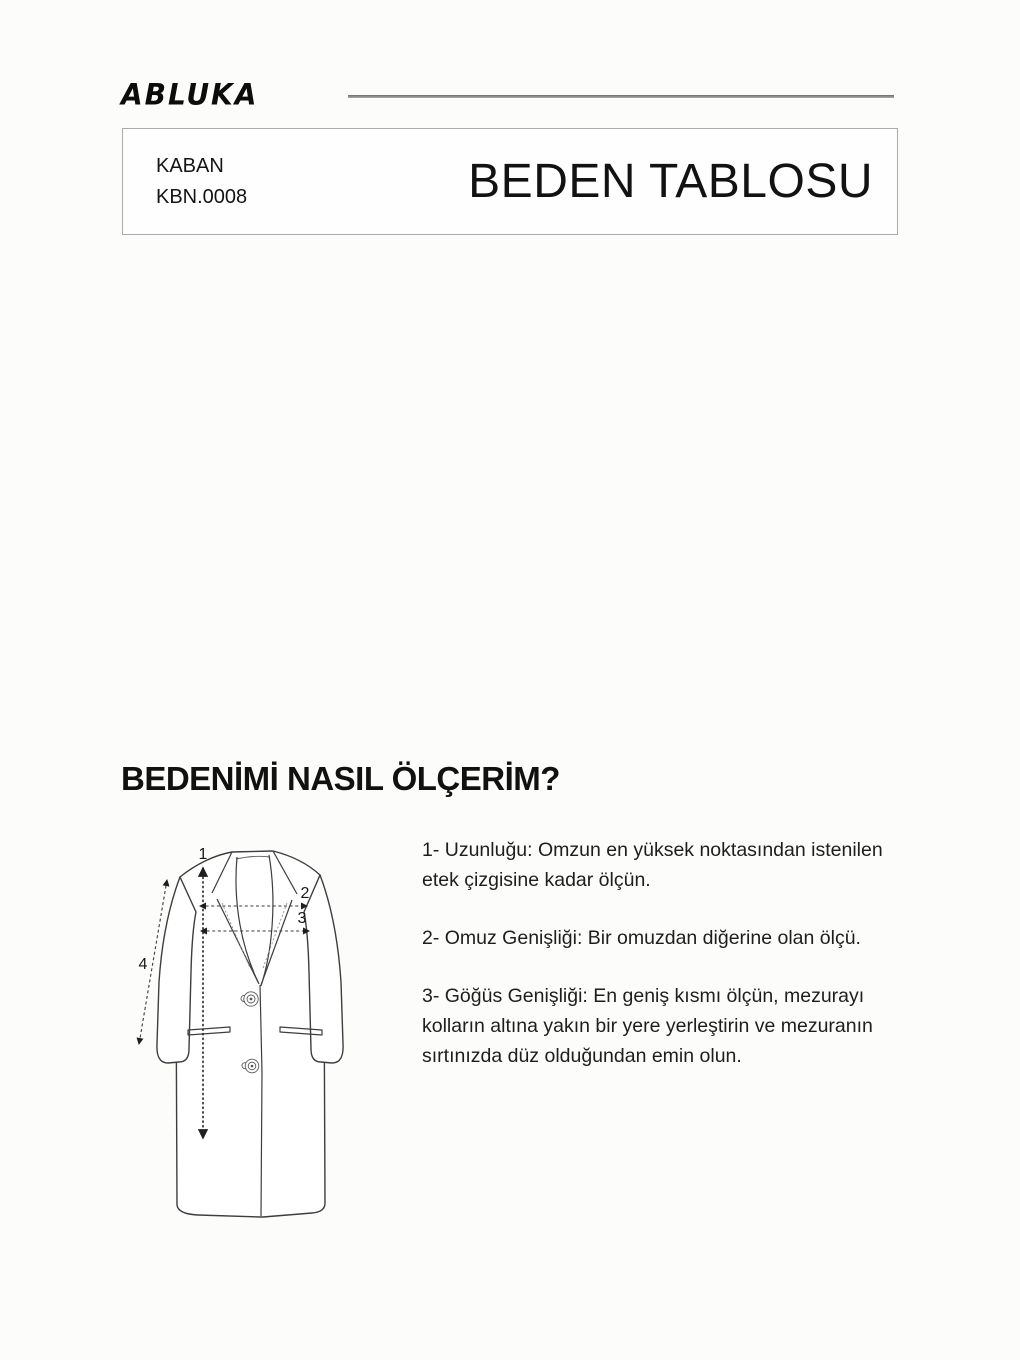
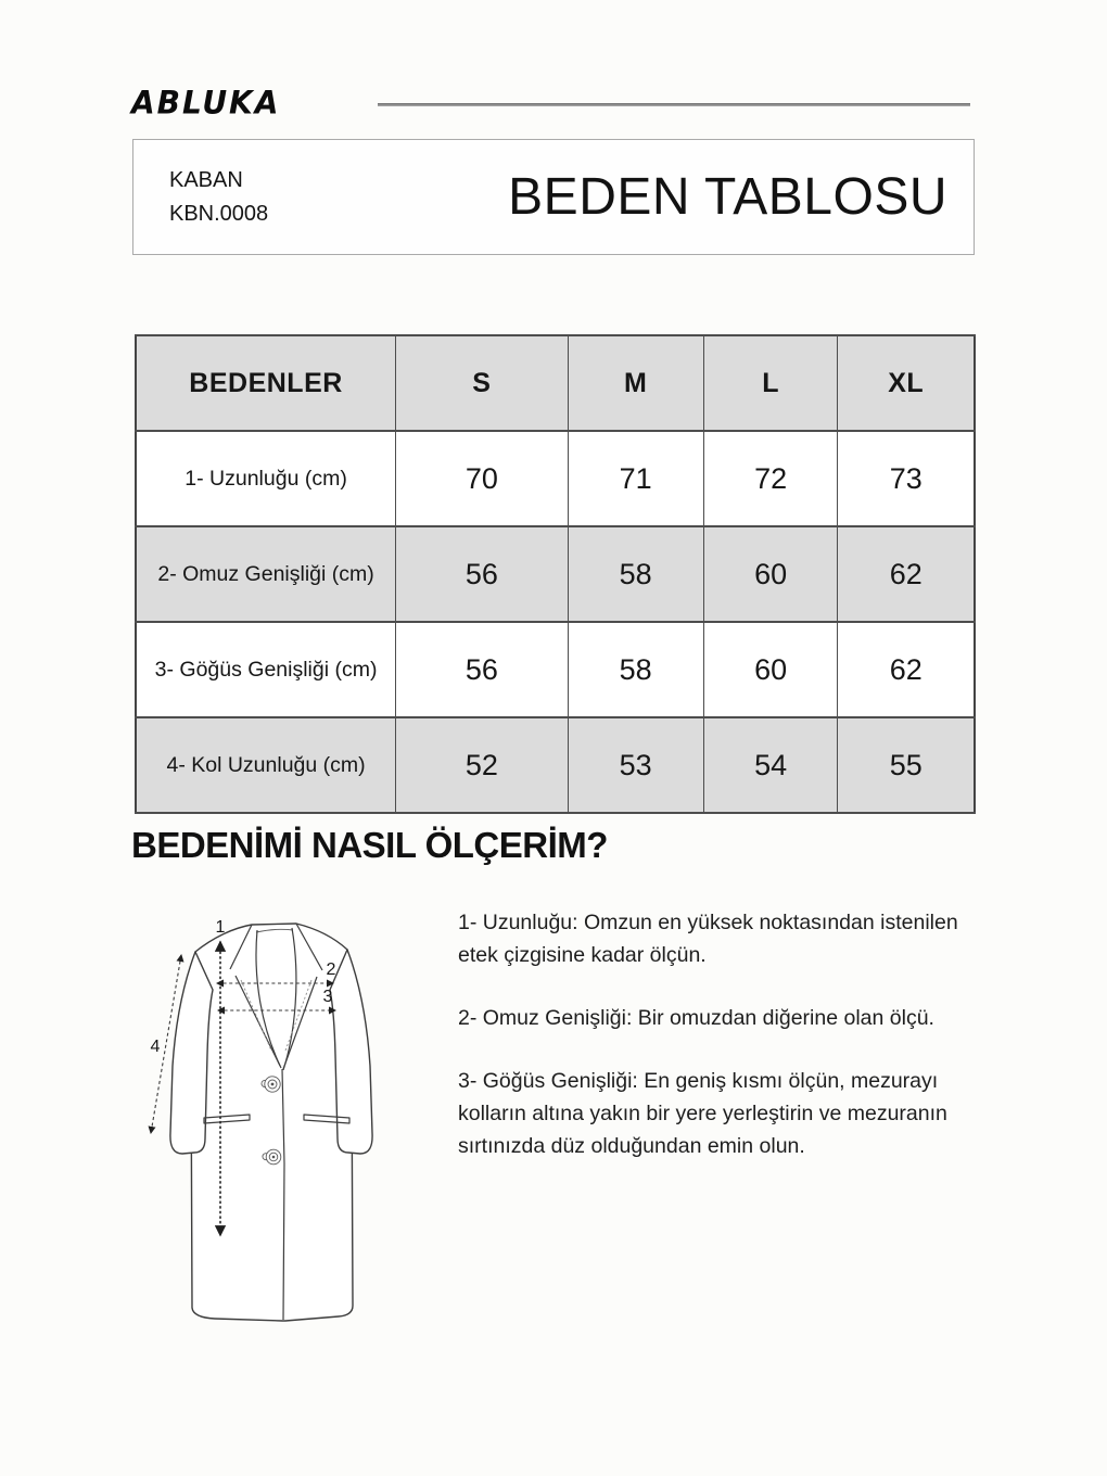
  ABLUKA
  KABAN
  KBN.0008
  BEDEN TABLOSU
+ BEDENLER	S	M	L	XL
+ 1- Uzunluğu (cm)	70	71	72	73
+ 2- Omuz Genişliği (cm)	56	58	60	62
+ 3- Göğüs Genişliği (cm)	56	58	60	62
+ 4- Kol Uzunluğu (cm)	52	53	54	55
  BEDENİMİ NASIL ÖLÇERİM?
  1
  2
  3
  4
  1- Uzunluğu: Omzun en yüksek noktasından istenilen etek çizgisine kadar ölçün.
  2- Omuz Genişliği: Bir omuzdan diğerine olan ölçü.
  3- Göğüs Genişliği: En geniş kısmı ölçün, mezurayı kolların altına yakın bir yere yerleştirin ve mezuranın sırtınızda düz olduğundan emin olun.
